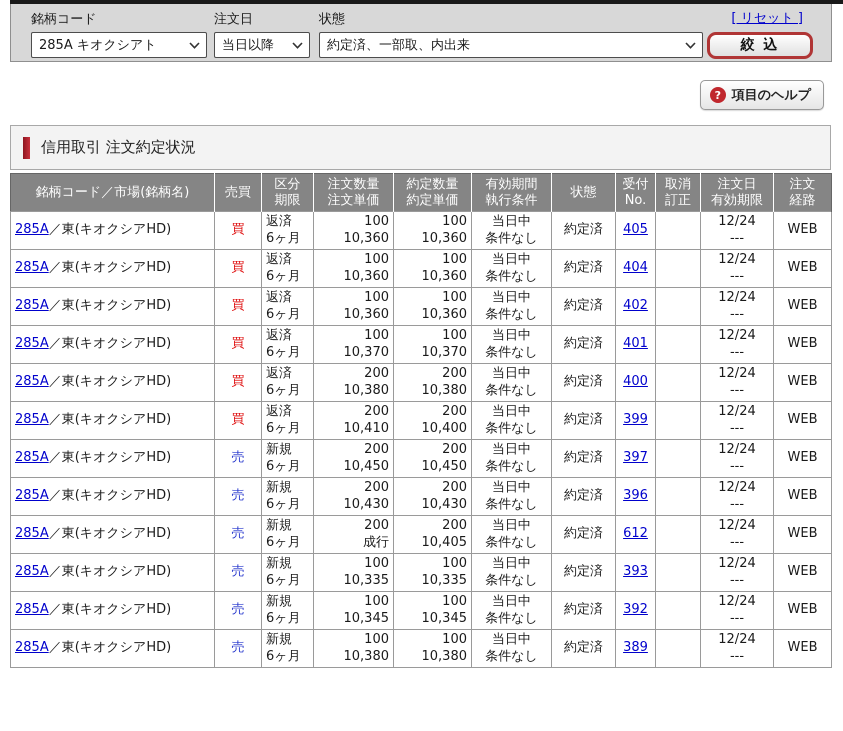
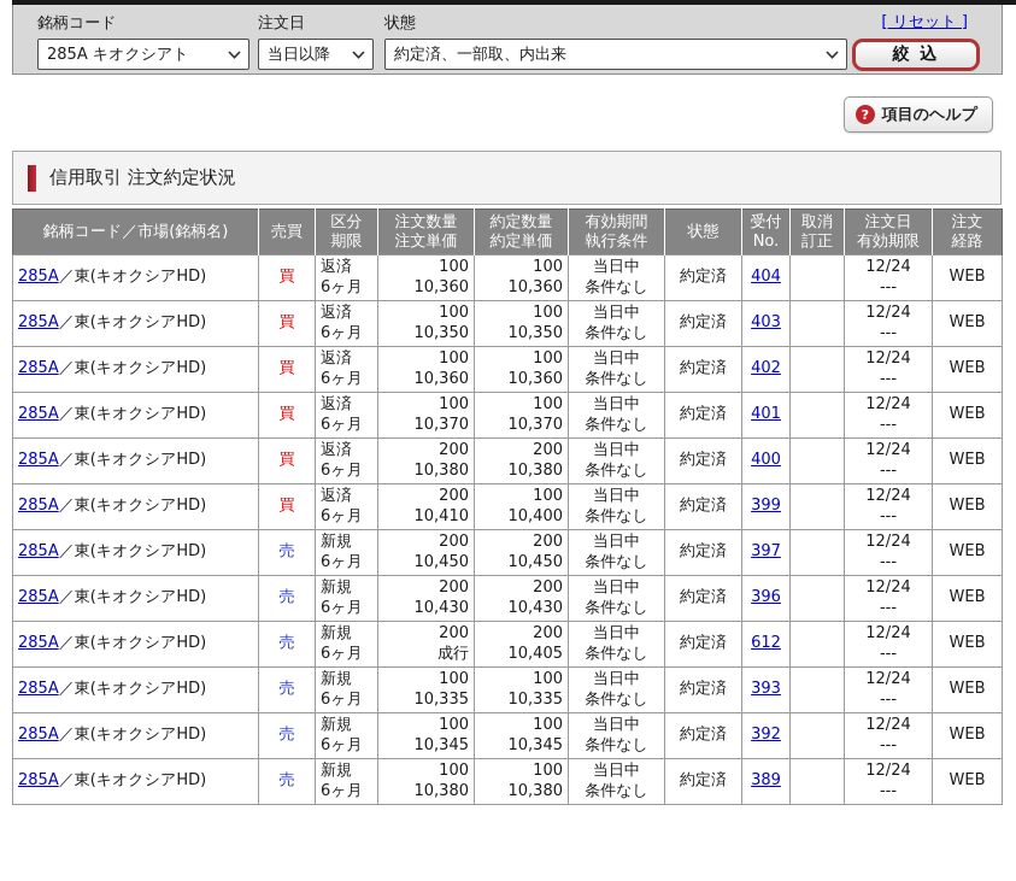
  銘柄コード
  注文日
  状態
  285A キオクシアト
  当日以降
  約定済、一部取、内出来
  [ リセット ]
  絞 込
  ?
  項目のヘルプ
  信用取引 注文約定状況
  銘柄コード／市場(銘柄名)	売買	区分 期限	注文数量 注文単価	約定数量 約定単価	有効期間 執行条件	状態	受付 No.	取消 訂正	注文日 有効期限	注文 経路
- 285A／東(キオクシアHD)	買	返済 6ヶ月	100 10,360	100 10,360	当日中 条件なし	約定済	405		12/24 ---	WEB
  285A／東(キオクシアHD)	買	返済 6ヶ月	100 10,360	100 10,360	当日中 条件なし	約定済	404		12/24 ---	WEB
+ 285A／東(キオクシアHD)	買	返済 6ヶ月	100 10,350	100 10,350	当日中 条件なし	約定済	403		12/24 ---	WEB
  285A／東(キオクシアHD)	買	返済 6ヶ月	100 10,360	100 10,360	当日中 条件なし	約定済	402		12/24 ---	WEB
  285A／東(キオクシアHD)	買	返済 6ヶ月	100 10,370	100 10,370	当日中 条件なし	約定済	401		12/24 ---	WEB
  285A／東(キオクシアHD)	買	返済 6ヶ月	200 10,380	200 10,380	当日中 条件なし	約定済	400		12/24 ---	WEB
- 285A／東(キオクシアHD)	買	返済 6ヶ月	200 10,410	200 10,400	当日中 条件なし	約定済	399		12/24 ---	WEB
+ 285A／東(キオクシアHD)	買	返済 6ヶ月	200 10,410	100 10,400	当日中 条件なし	約定済	399		12/24 ---	WEB
  285A／東(キオクシアHD)	売	新規 6ヶ月	200 10,450	200 10,450	当日中 条件なし	約定済	397		12/24 ---	WEB
  285A／東(キオクシアHD)	売	新規 6ヶ月	200 10,430	200 10,430	当日中 条件なし	約定済	396		12/24 ---	WEB
  285A／東(キオクシアHD)	売	新規 6ヶ月	200 成行	200 10,405	当日中 条件なし	約定済	612		12/24 ---	WEB
  285A／東(キオクシアHD)	売	新規 6ヶ月	100 10,335	100 10,335	当日中 条件なし	約定済	393		12/24 ---	WEB
  285A／東(キオクシアHD)	売	新規 6ヶ月	100 10,345	100 10,345	当日中 条件なし	約定済	392		12/24 ---	WEB
  285A／東(キオクシアHD)	売	新規 6ヶ月	100 10,380	100 10,380	当日中 条件なし	約定済	389		12/24 ---	WEB
